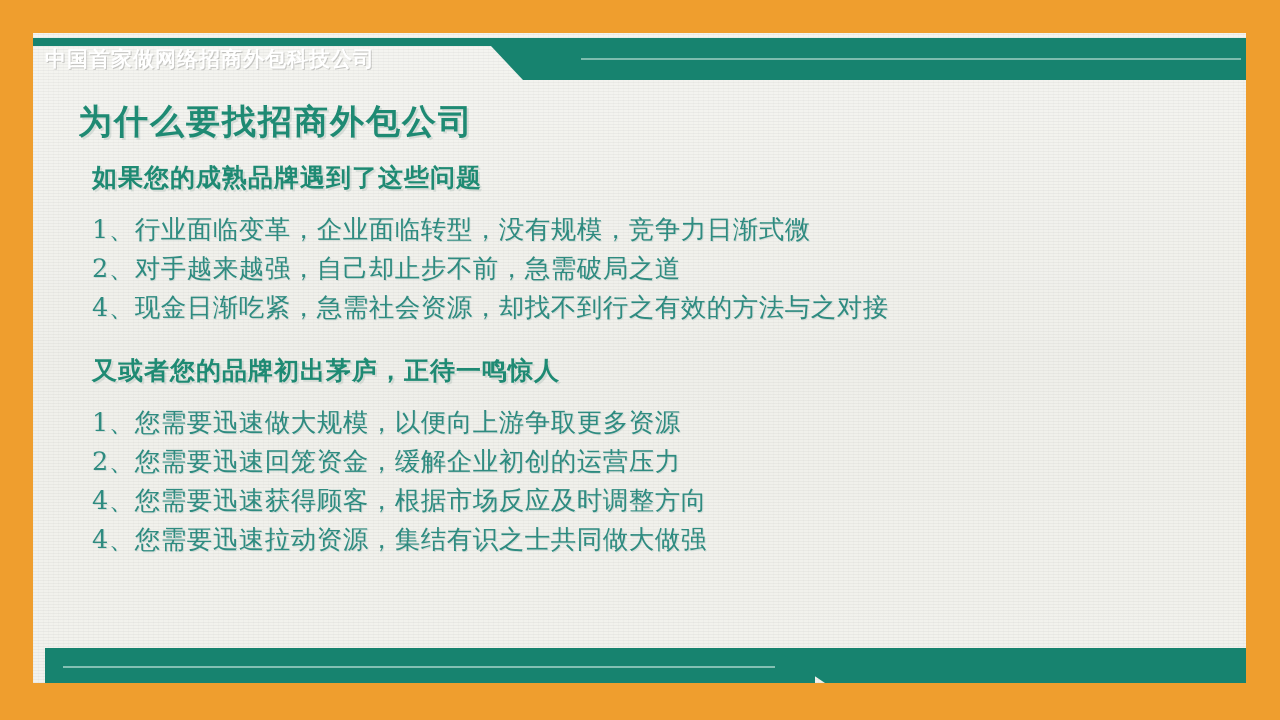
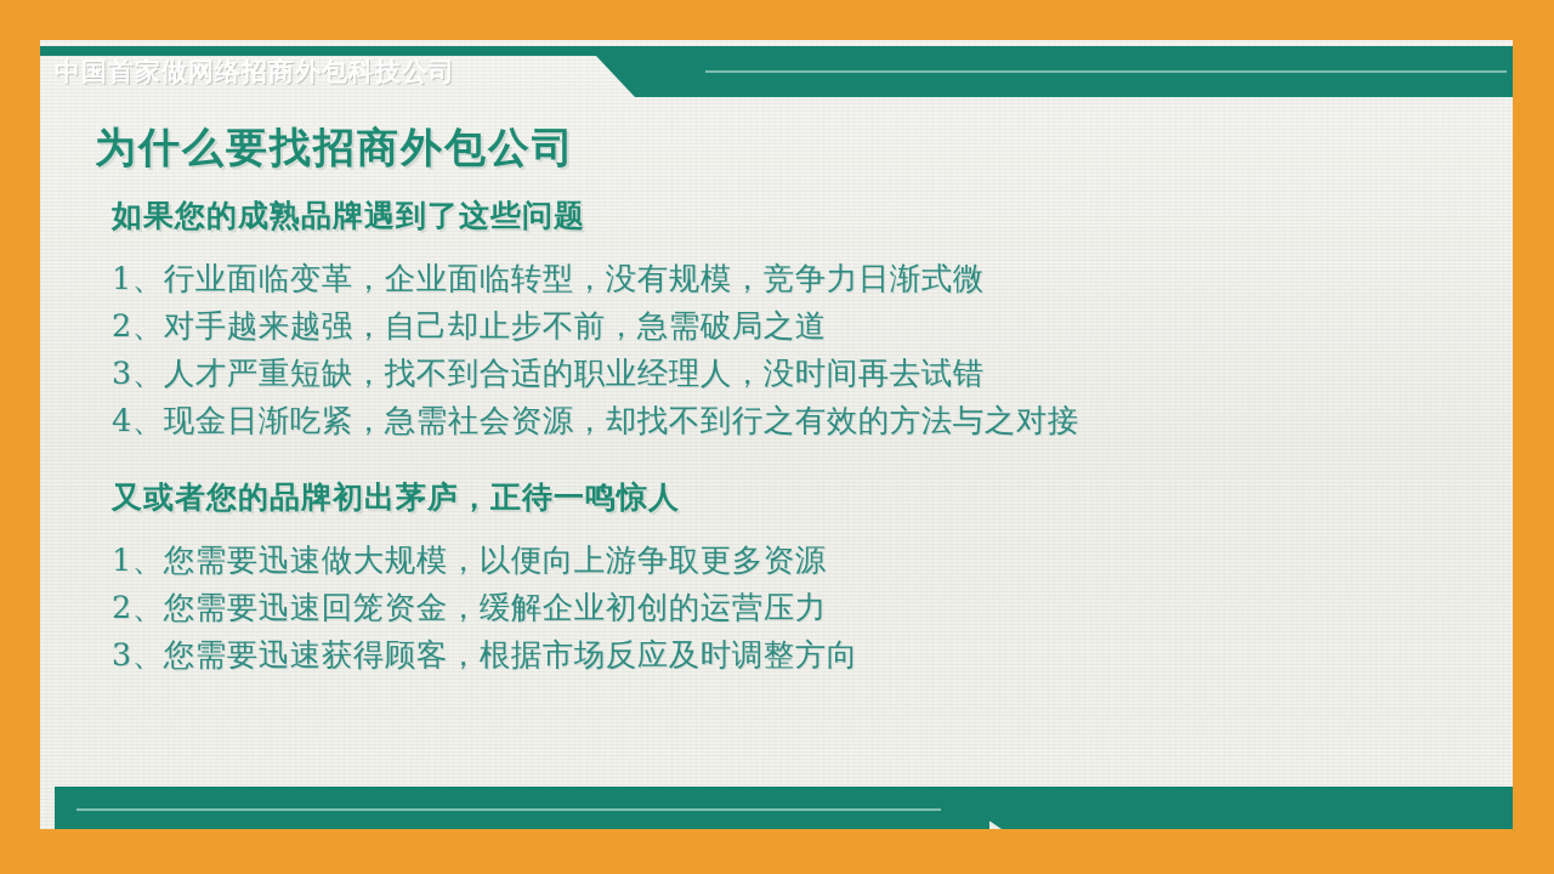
  中国首家做网络招商外包科技公司
  为什么要找招商外包公司
  如果您的成熟品牌遇到了这些问题
  1、行业面临变革，企业面临转型，没有规模，竞争力日渐式微
  2、对手越来越强，自己却止步不前，急需破局之道
+ 3、人才严重短缺，找不到合适的职业经理人，没时间再去试错
  4、现金日渐吃紧，急需社会资源，却找不到行之有效的方法与之对接
  又或者您的品牌初出茅庐，正待一鸣惊人
  1、您需要迅速做大规模，以便向上游争取更多资源
  2、您需要迅速回笼资金，缓解企业初创的运营压力
- 4、您需要迅速获得顾客，根据市场反应及时调整方向
+ 3、您需要迅速获得顾客，根据市场反应及时调整方向
- 4、您需要迅速拉动资源，集结有识之士共同做大做强
